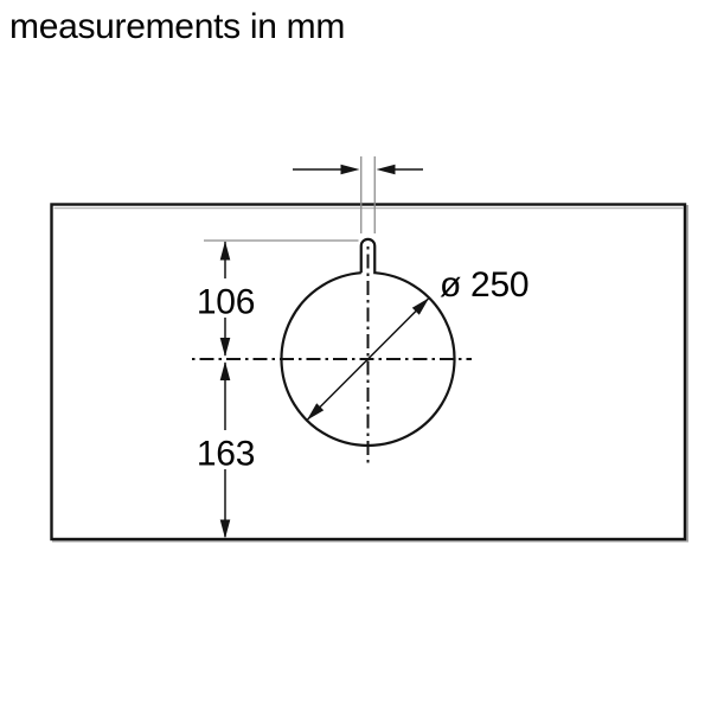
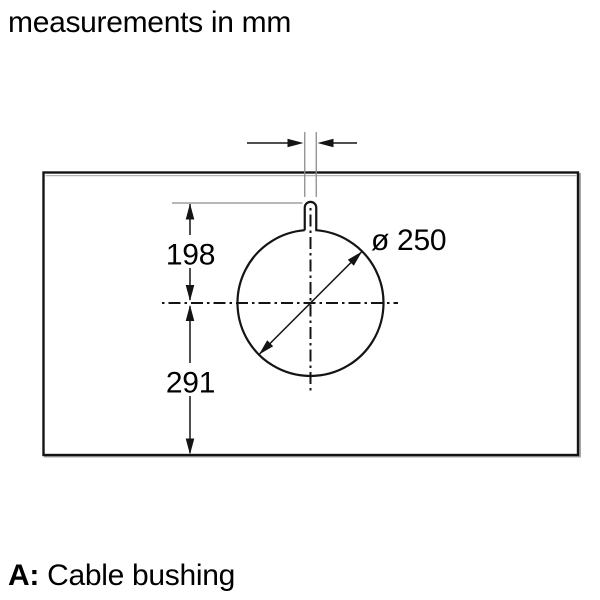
  measurements in mm
- 106
+ 198
- 163
+ 291
  ø 250
+ A: Cable bushing
